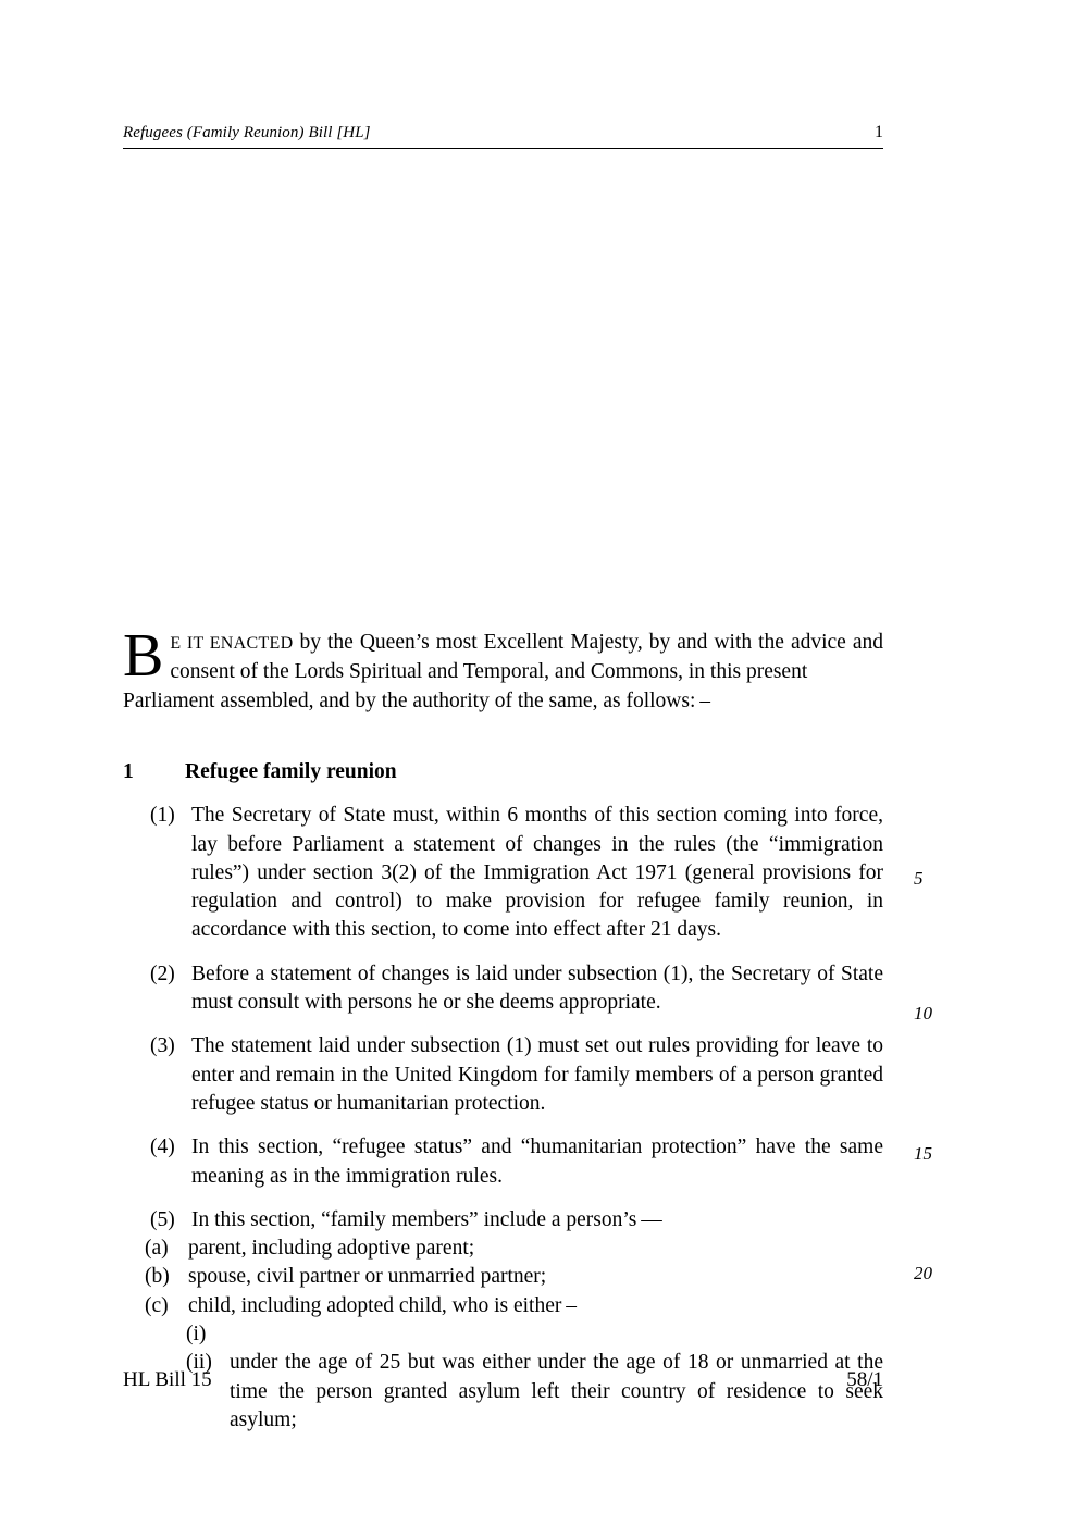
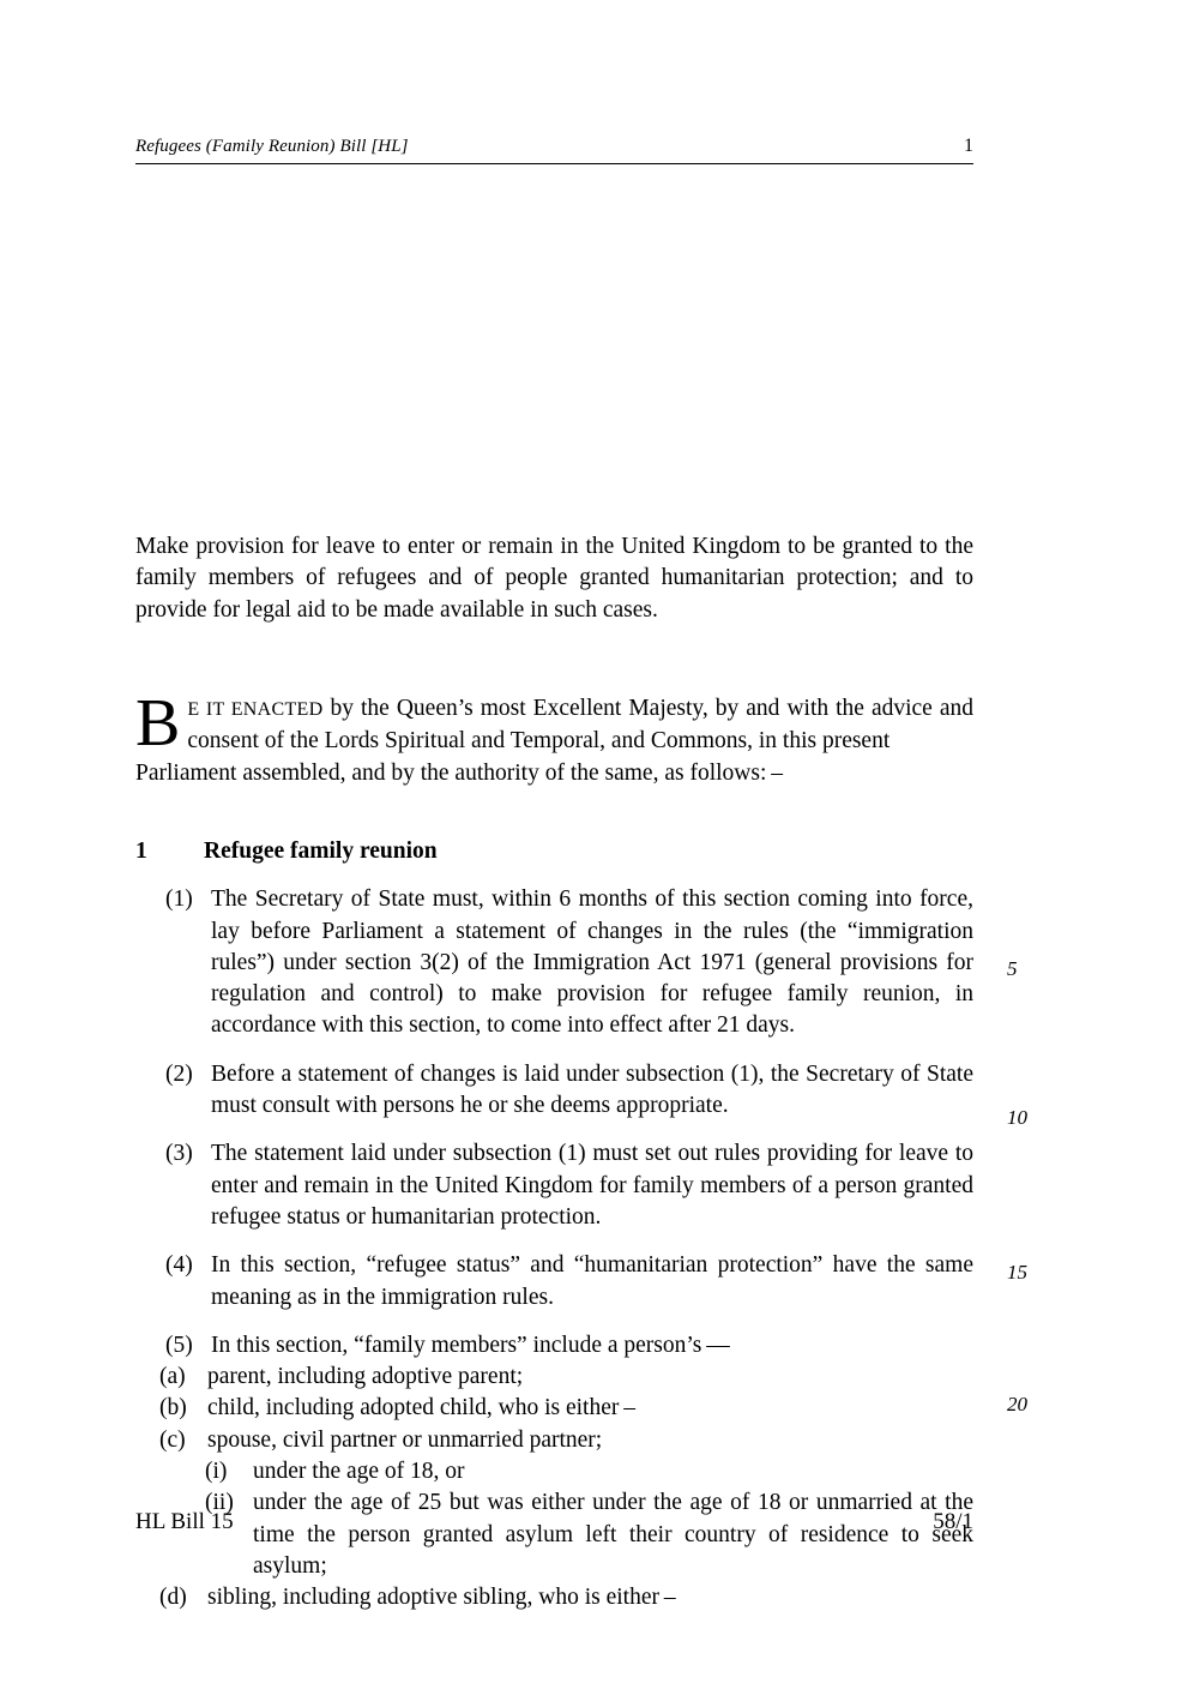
  Refugees (Family Reunion) Bill [HL]
  1
+ Make provision for leave to enter or remain in the United Kingdom to be granted to the family members of refugees and of people granted humanitarian protection; and to provide for legal aid to be made available in such cases.
  B
  E IT ENACTED by the Queen’s most Excellent Majesty, by and with the advice and consent of the Lords Spiritual and Temporal, and Commons, in this present
  Parliament assembled, and by the authority of the same, as follows: –
  1
  Refugee family reunion
  (1)
  The Secretary of State must, within 6 months of this section coming into force, lay before Parliament a statement of changes in the rules (the “immigration rules”) under section 3(2) of the Immigration Act 1971 (general provisions for regulation and control) to make provision for refugee family reunion, in accordance with this section, to come into effect after 21 days.
  (2)
  Before a statement of changes is laid under subsection (1), the Secretary of State must consult with persons he or she deems appropriate.
  (3)
  The statement laid under subsection (1) must set out rules providing for leave to enter and remain in the United Kingdom for family members of a person granted refugee status or humanitarian protection.
  (4)
  In this section, “refugee status” and “humanitarian protection” have the same meaning as in the immigration rules.
  (5)
  In this section, “family members” include a person’s —
  (a)
  parent, including adoptive parent;
  (b)
- spouse, civil partner or unmarried partner;
+ child, including adopted child, who is either –
  (c)
- child, including adopted child, who is either –
+ spouse, civil partner or unmarried partner;
  (i)
+ under the age of 18, or
  (ii)
  under the age of 25 but was either under the age of 18 or unmarried at the time the person granted asylum left their country of residence to seek asylum;
+ (d)
+ sibling, including adoptive sibling, who is either –
  5
  10
  15
  20
  HL Bill 15
  58/1
